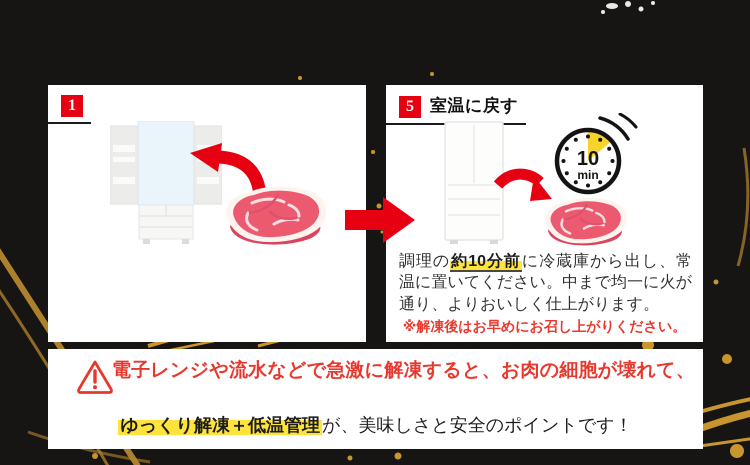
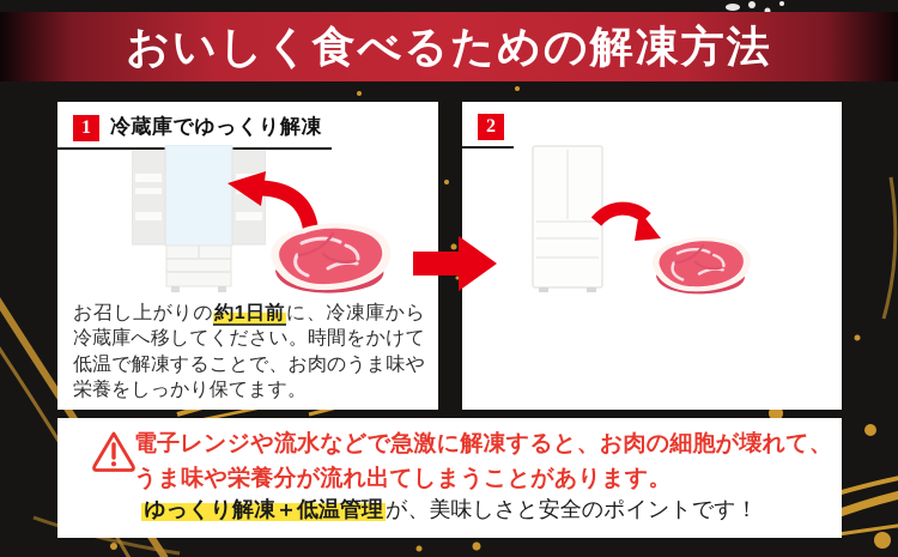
+ おいしく食べるための解凍方法
  1
+ 冷蔵庫でゆっくり解凍
+ お召し上がりの約1日前に、冷凍庫から冷蔵庫へ移してください。時間をかけて低温で解凍することで、お肉のうま味や栄養をしっかり保てます。
- 5
+ 2
- 室温に戻す
- 10
- min
- 調理の約10分前に冷蔵庫から出し、常温に置いてください。中まで均一に火が通り、よりおいしく仕上がります。
- ※解凍後はお早めにお召し上がりください。
  電子レンジや流水などで急激に解凍すると、お肉の細胞が壊れて、
+ うま味や栄養分が流れ出てしまうことがあります。
  ゆっくり解凍＋低温管理が、美味しさと安全のポイントです！
